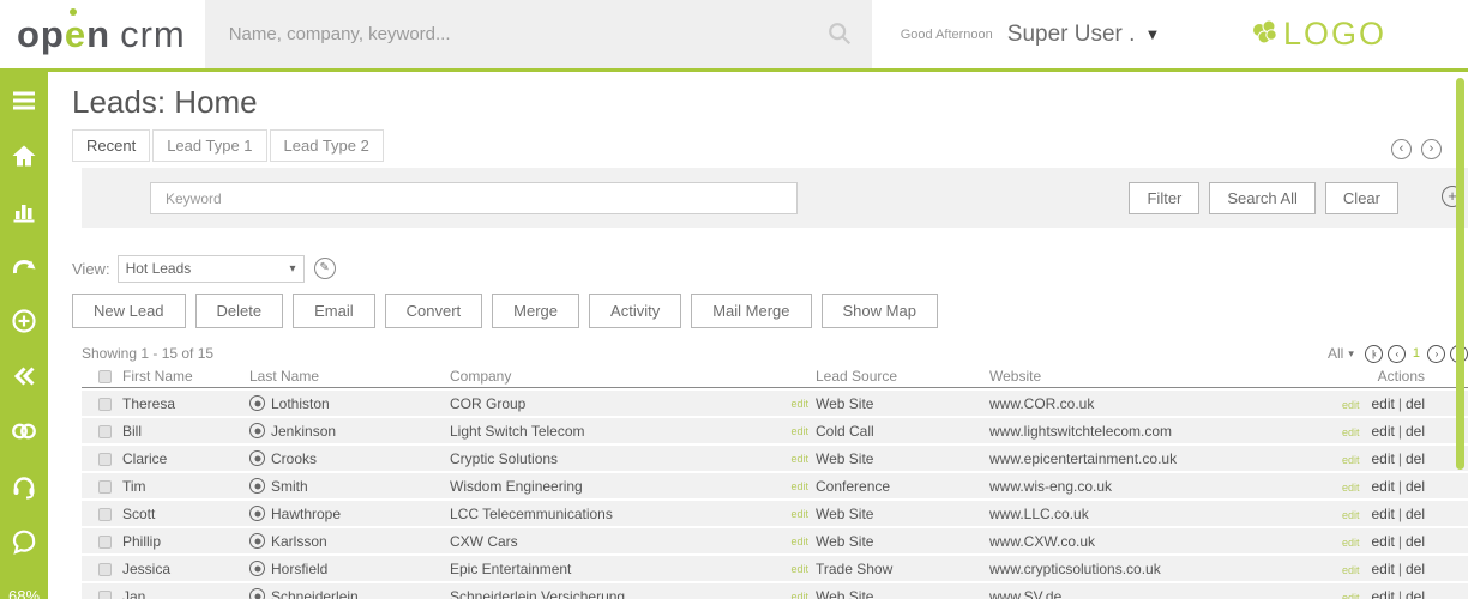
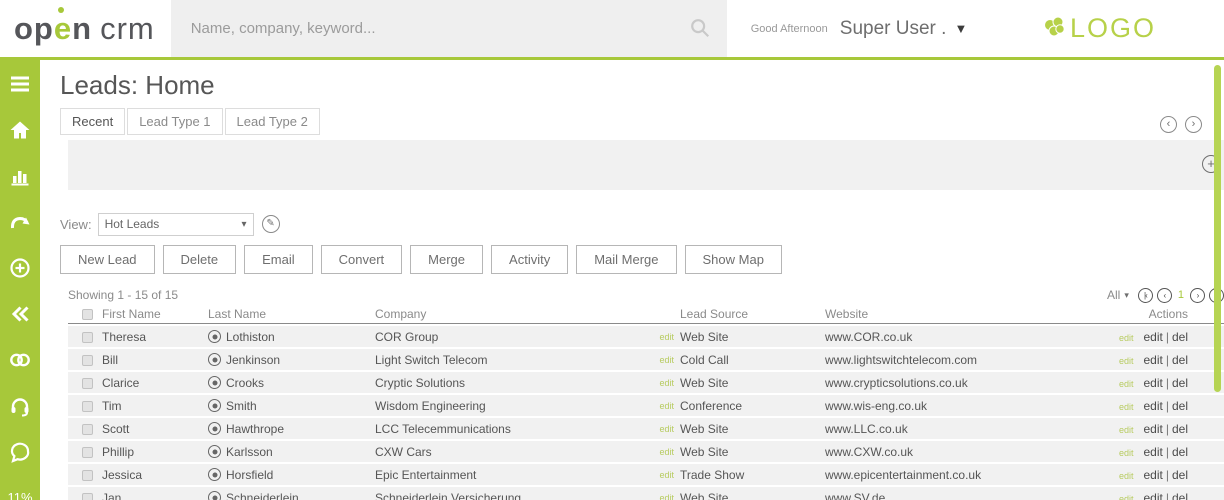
  open crm
  Name, company, keyword...
  Good Afternoon
  Super User .
  ▼
  LOGO
- 68%
+ 11%
  Leads: Home
  Recent
  Lead Type 1
  Lead Type 2
  ‹
  ›
- Keyword
- Filter
- Search All
- Clear
  +
  View:
  Hot Leads
  ▾
  ✎
  New Lead
  Delete
  Email
  Convert
  Merge
  Activity
  Mail Merge
  Show Map
  Showing 1 - 15 of 15
  All
  ▾
  |‹
  ‹
  1
  ›
  First Name
  Last Name
  Company
  Lead Source
  Website
  Actions
  Theresa
  Lothiston
  COR Group
  edit
  Web Site
  www.COR.co.uk
  edit edit | del
  Bill
  Jenkinson
  Light Switch Telecom
  edit
  Cold Call
  www.lightswitchtelecom.com
  edit edit | del
  Clarice
  Crooks
  Cryptic Solutions
  edit
  Web Site
- www.epicentertainment.co.uk
+ www.crypticsolutions.co.uk
  edit edit | del
  Tim
  Smith
  Wisdom Engineering
  edit
  Conference
  www.wis-eng.co.uk
  edit edit | del
  Scott
  Hawthrope
  LCC Telecemmunications
  edit
  Web Site
  www.LLC.co.uk
  edit edit | del
  Phillip
  Karlsson
  CXW Cars
  edit
  Web Site
  www.CXW.co.uk
  edit edit | del
  Jessica
  Horsfield
  Epic Entertainment
  edit
  Trade Show
- www.crypticsolutions.co.uk
+ www.epicentertainment.co.uk
  edit edit | del
  Jan
  Schneiderlein
  Schneiderlein Versicherung
  edit
  Web Site
  www.SV.de
  edit edit | del
